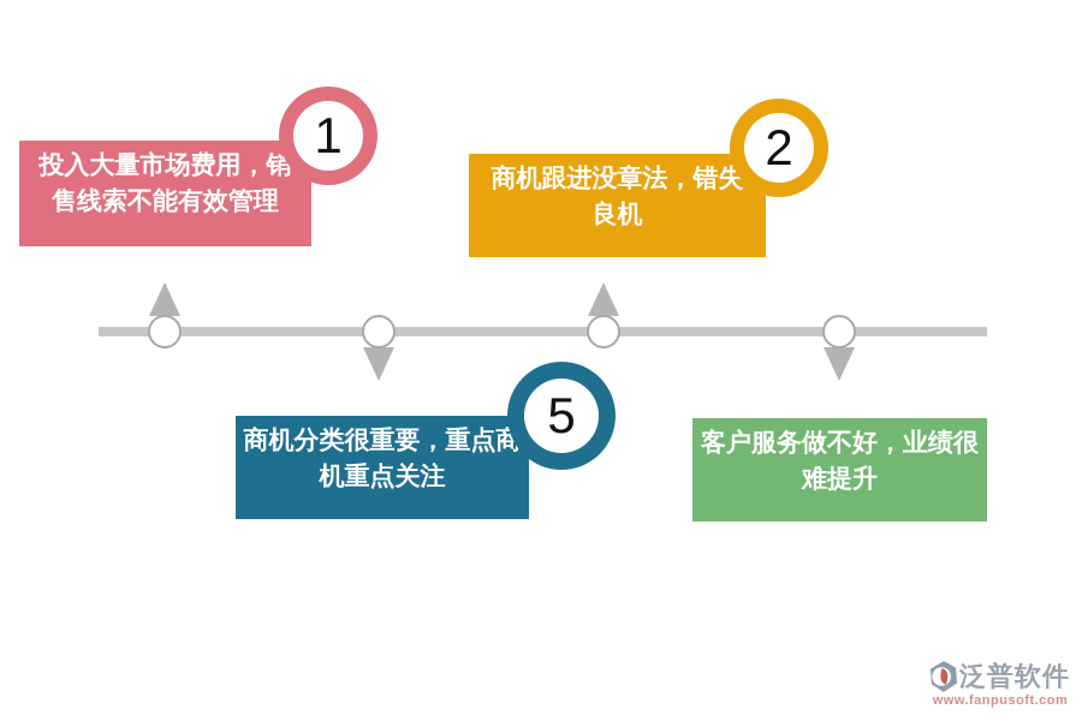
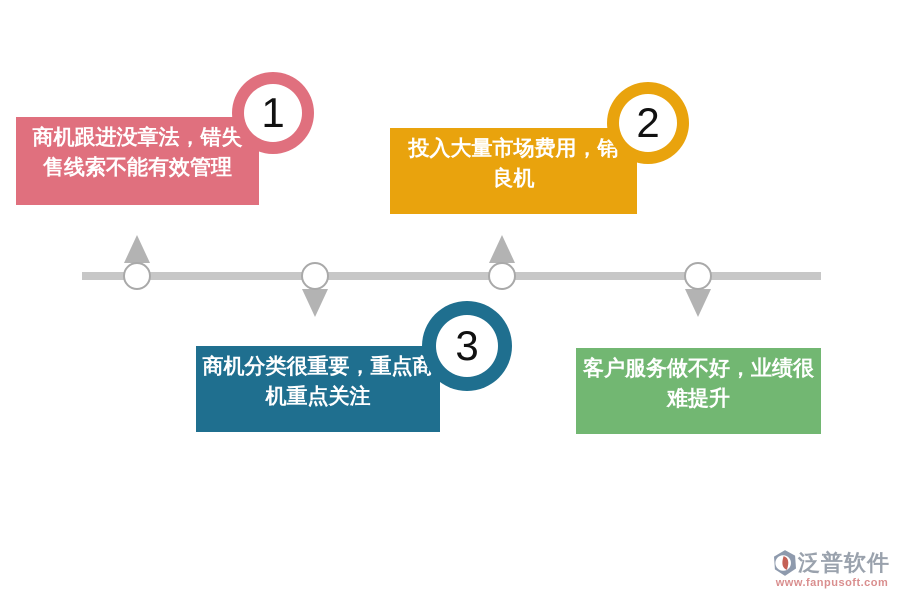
- 投入大量市场费用，销
+ 商机跟进没章法，错失
  售线索不能有效管理
- 商机跟进没章法，错失
+ 投入大量市场费用，销
  良机
  商机分类很重要，重点商
  机重点关注
  客户服务做不好，业绩很
  难提升
  1
  2
- 5
+ 3
  泛普软件
  www.fanpusoft.com
